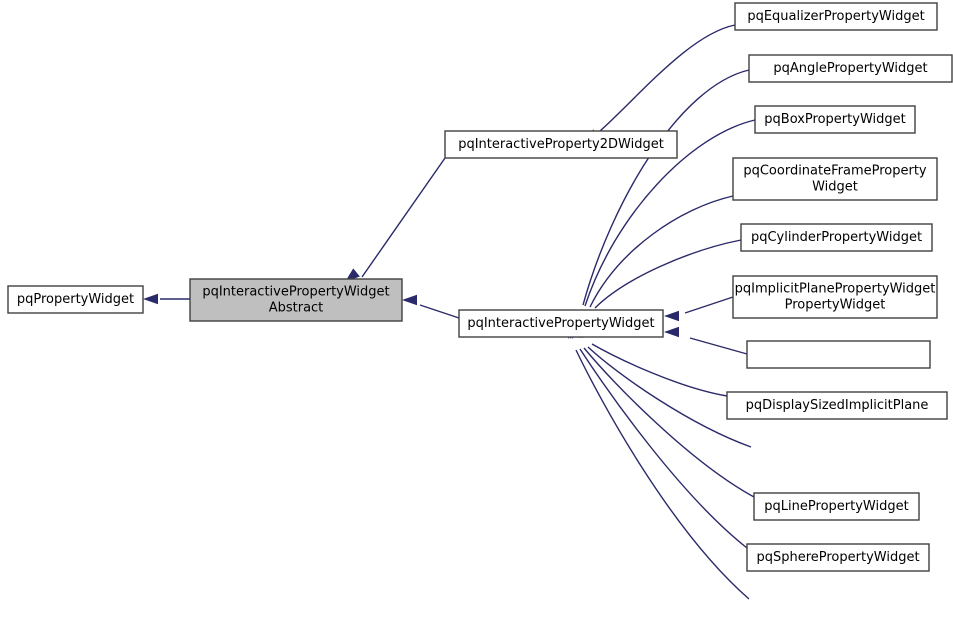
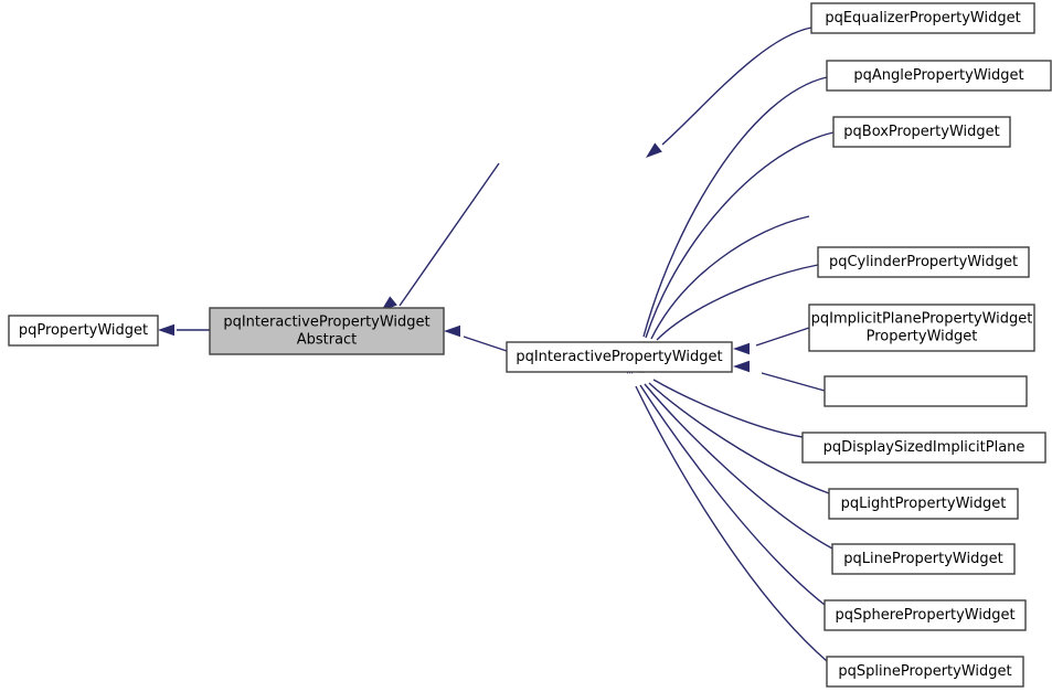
  pqPropertyWidget
  pqInteractivePropertyWidget
  Abstract
- pqInteractiveProperty2DWidget
  pqInteractivePropertyWidget
  pqEqualizerPropertyWidget
  pqAnglePropertyWidget
  pqBoxPropertyWidget
- pqCoordinateFrameProperty
- Widget
  pqCylinderPropertyWidget
  pqImplicitPlanePropertyWidget
  PropertyWidget
  pqDisplaySizedImplicitPlane
+ pqLightPropertyWidget
  pqLinePropertyWidget
  pqSpherePropertyWidget
+ pqSplinePropertyWidget
